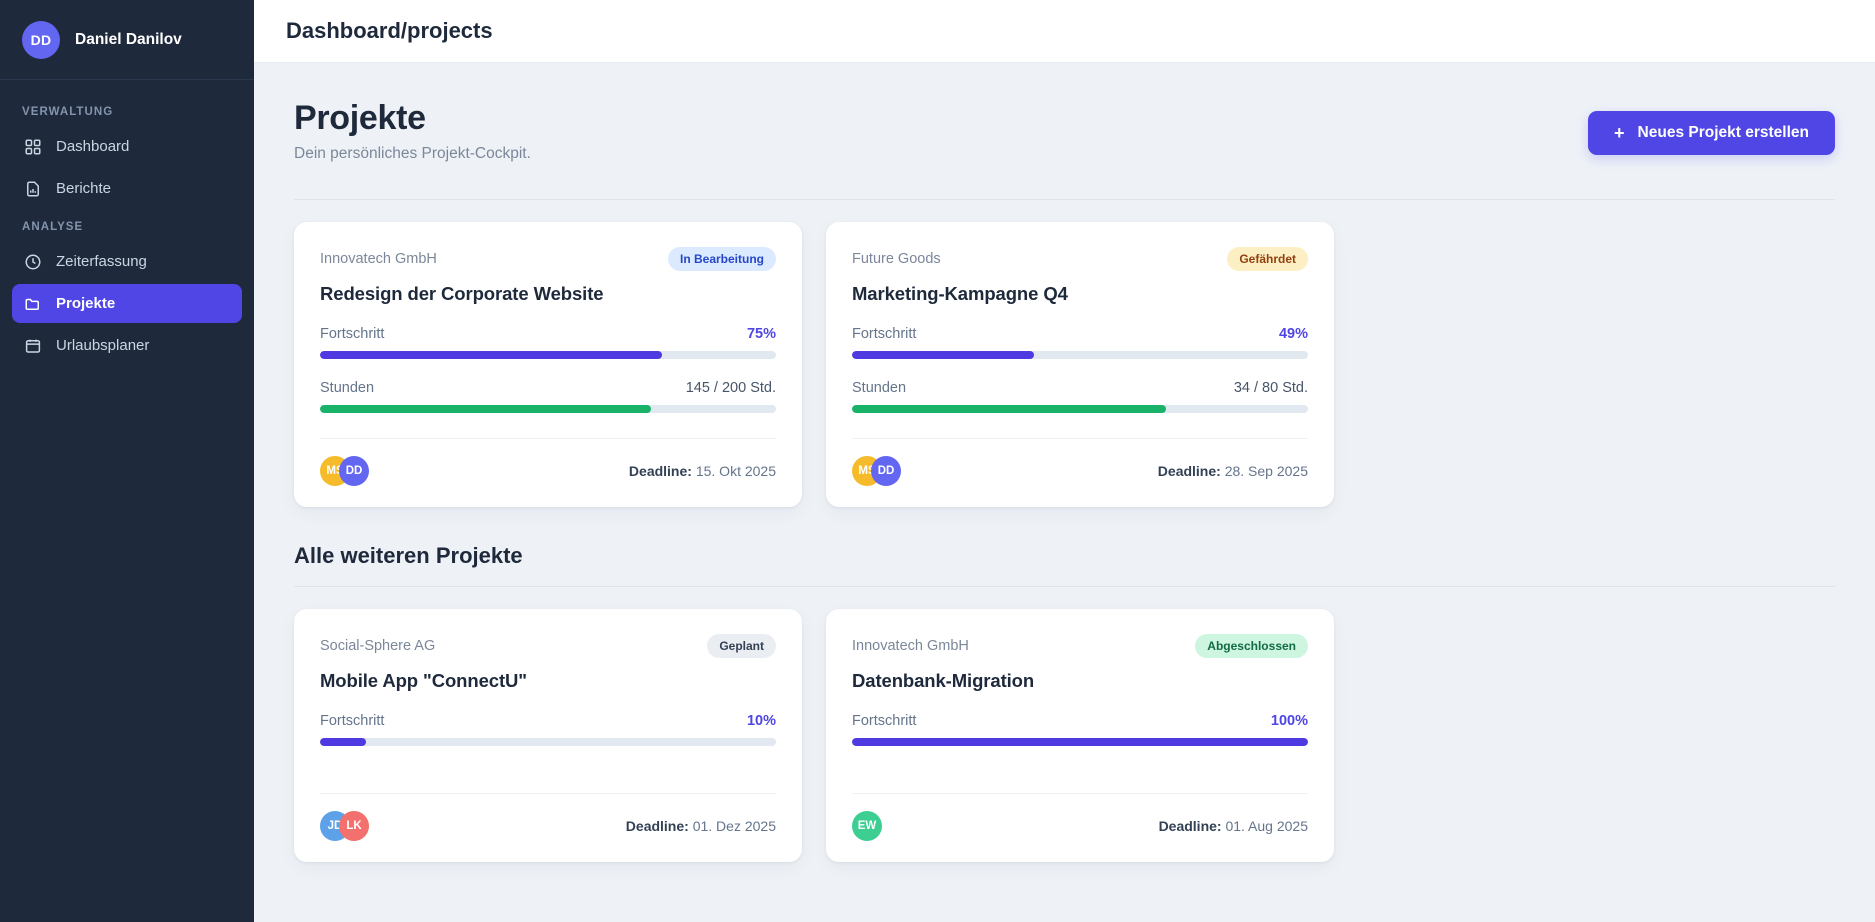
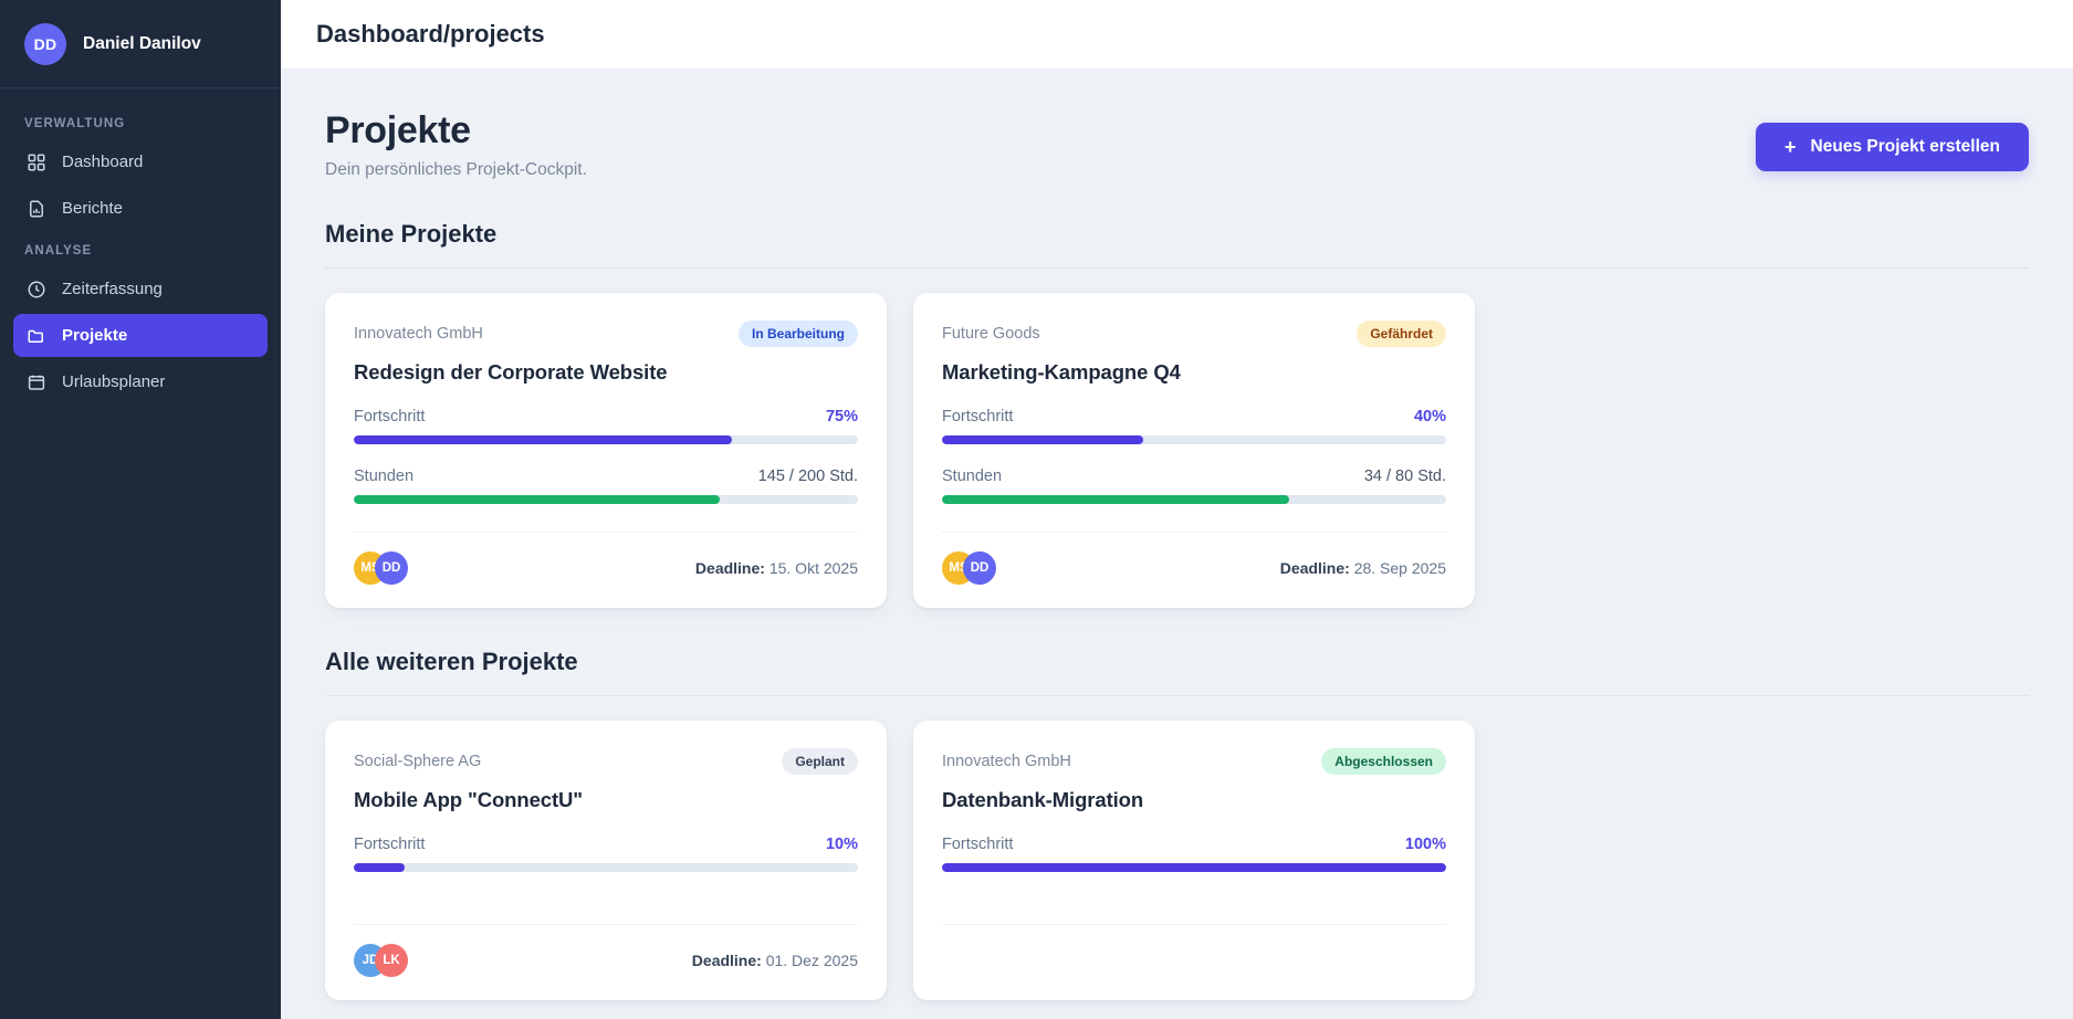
  DD
  Daniel Danilov
  VERWALTUNG
  Dashboard
  Berichte
  ANALYSE
  Zeiterfassung
  Projekte
  Urlaubsplaner
  Dashboard/projects
  Projekte
  Dein persönliches Projekt-Cockpit.
  +
  Neues Projekt erstellen
+ Meine Projekte
  Innovatech GmbH
  In Bearbeitung
  Redesign der Corporate Website
  Fortschritt
  75%
  Stunden
  145 / 200 Std.
  DD
  Deadline: 15. Okt 2025
  Future Goods
  Gefährdet
  Marketing-Kampagne Q4
  Fortschritt
- 49%
+ 40%
  Stunden
  34 / 80 Std.
  DD
  Deadline: 28. Sep 2025
  Alle weiteren Projekte
  Social-Sphere AG
  Geplant
  Mobile App "ConnectU"
  Fortschritt
  10%
  LK
  Deadline: 01. Dez 2025
  Innovatech GmbH
  Abgeschlossen
  Datenbank-Migration
  Fortschritt
  100%
- EW
- Deadline: 01. Aug 2025
